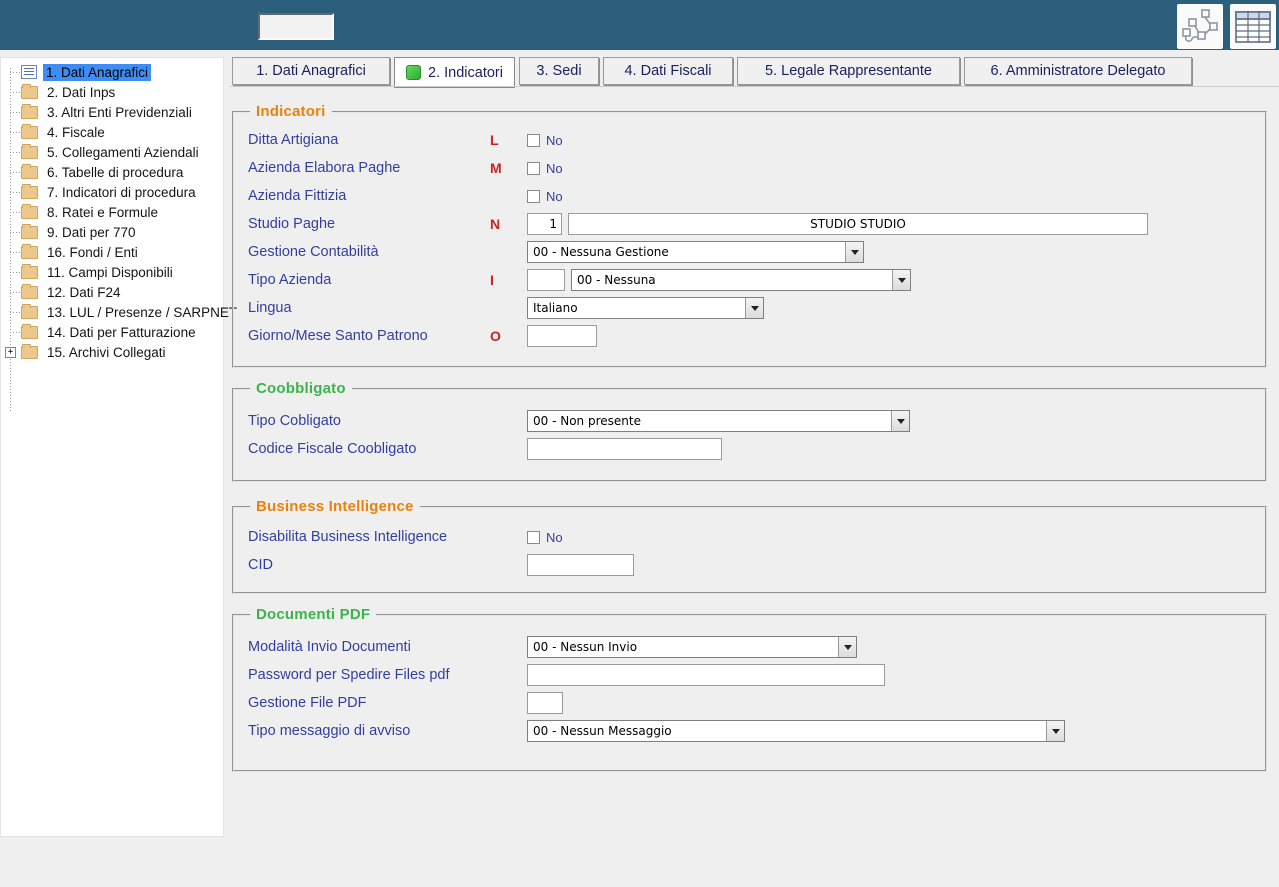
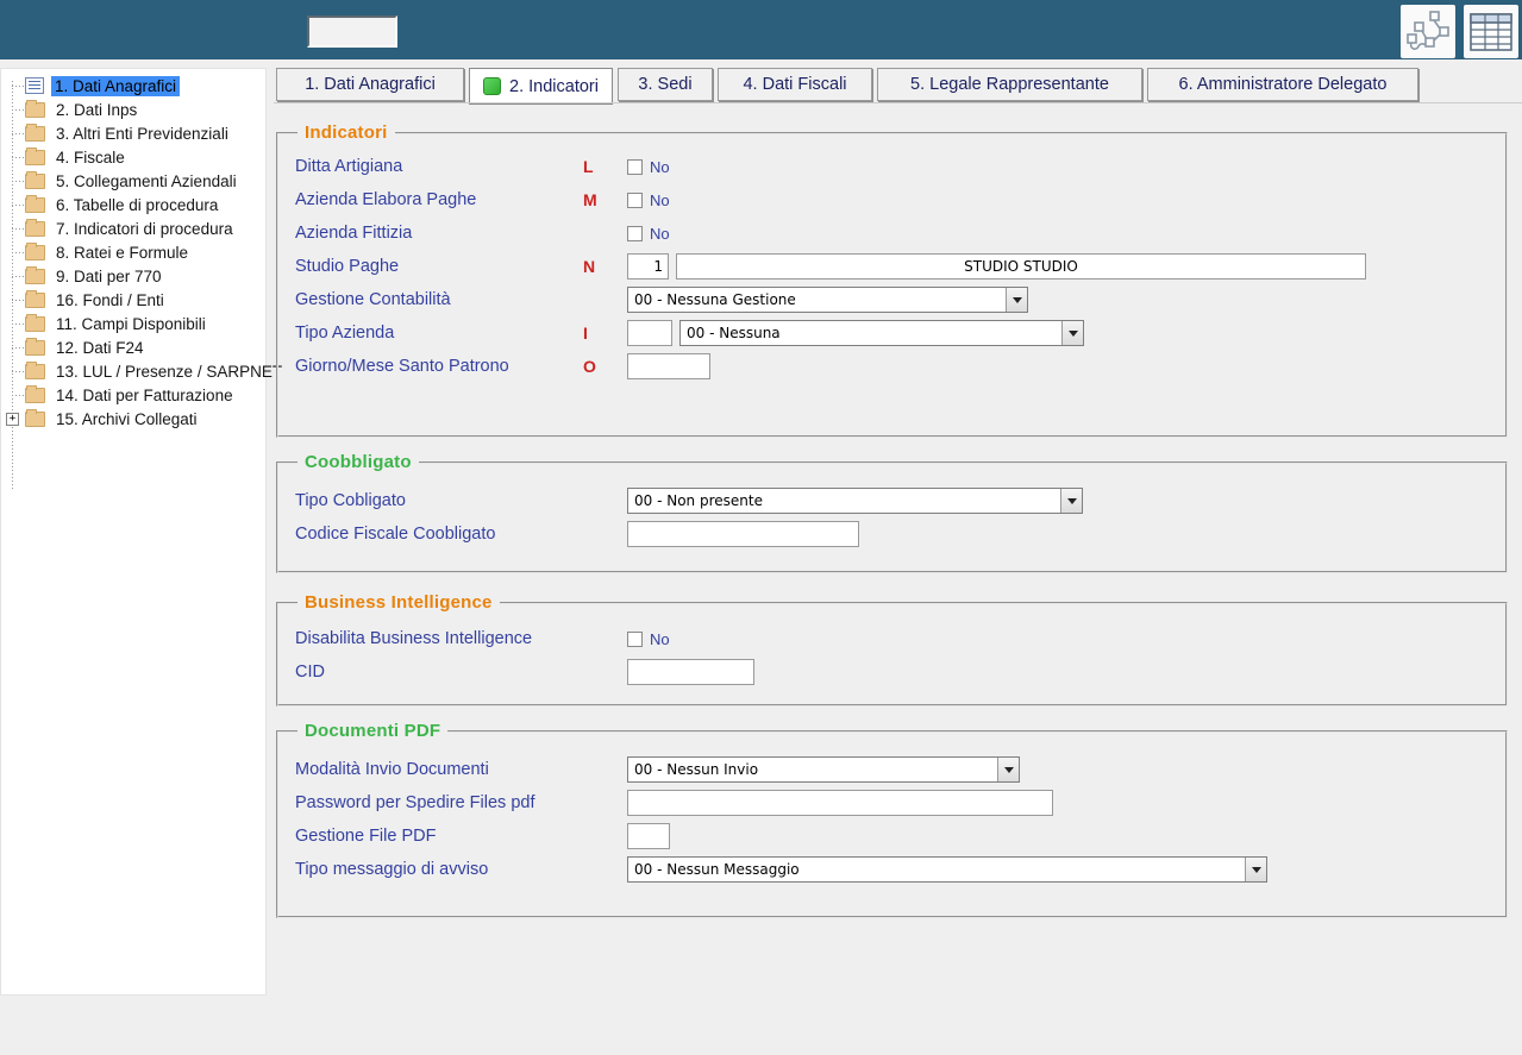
  1. Dati Anagrafici
  2. Dati Inps
  3. Altri Enti Previdenziali
  4. Fiscale
  5. Collegamenti Aziendali
  6. Tabelle di procedura
  7. Indicatori di procedura
  8. Ratei e Formule
  9. Dati per 770
  16. Fondi / Enti
  11. Campi Disponibili
  12. Dati F24
  13. LUL / Presenze / SARPNET
  14. Dati per Fatturazione
  +
  15. Archivi Collegati
  1. Dati Anagrafici
  2. Indicatori
  3. Sedi
  4. Dati Fiscali
  5. Legale Rappresentante
  6. Amministratore Delegato
  Indicatori
  Ditta Artigiana
  L
  No
  Azienda Elabora Paghe
  M
  No
  Azienda Fittizia
  No
  Studio Paghe
  N
  1
  STUDIO STUDIO
  Gestione Contabilità
  00 - Nessuna Gestione
  Tipo Azienda
  I
  00 - Nessuna
- Lingua
- Italiano
  Giorno/Mese Santo Patrono
  O
  Coobbligato
  Tipo Cobligato
  00 - Non presente
  Codice Fiscale Coobligato
  Business Intelligence
  Disabilita Business Intelligence
  No
  CID
  Documenti PDF
  Modalità Invio Documenti
  00 - Nessun Invio
  Password per Spedire Files pdf
  Gestione File PDF
  Tipo messaggio di avviso
  00 - Nessun Messaggio
